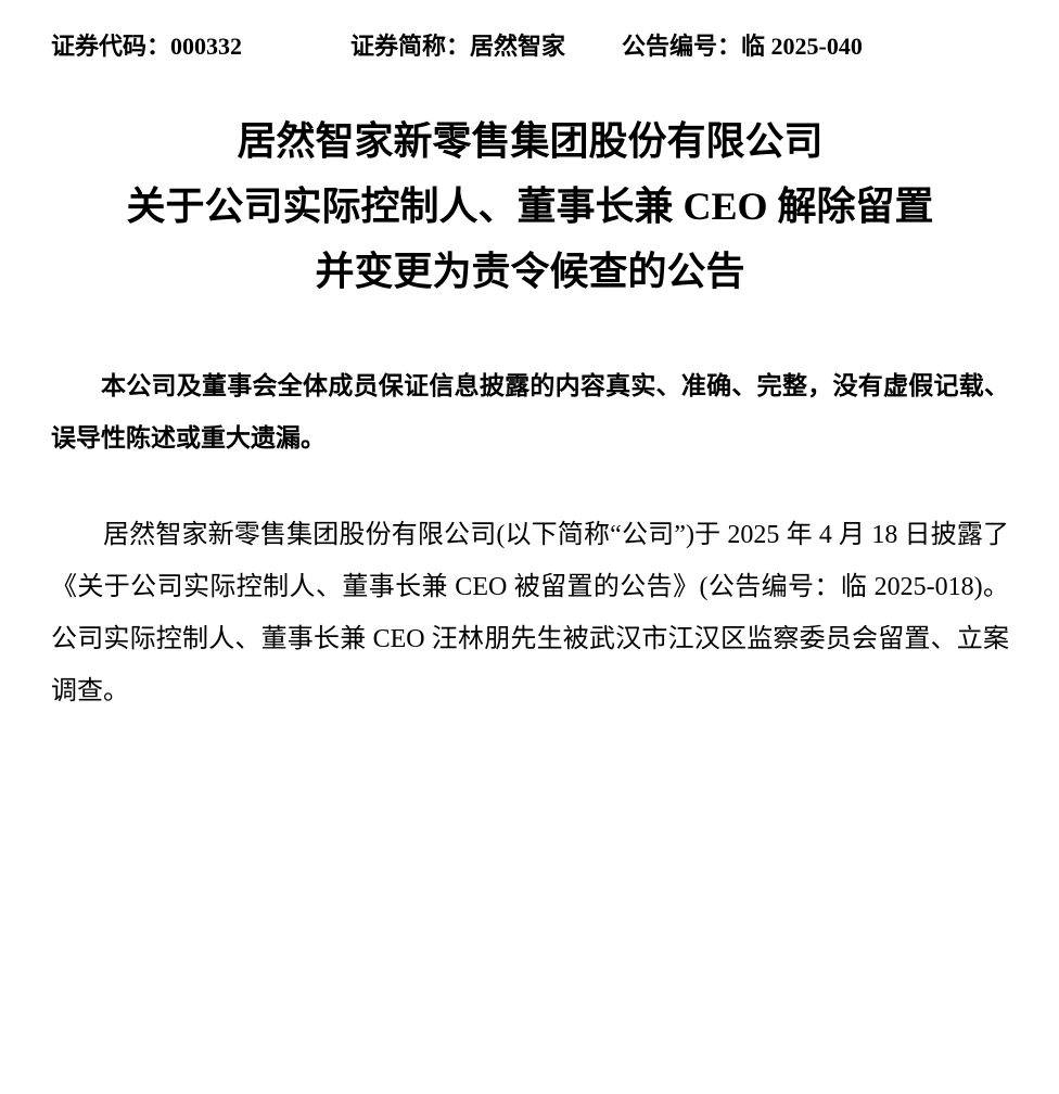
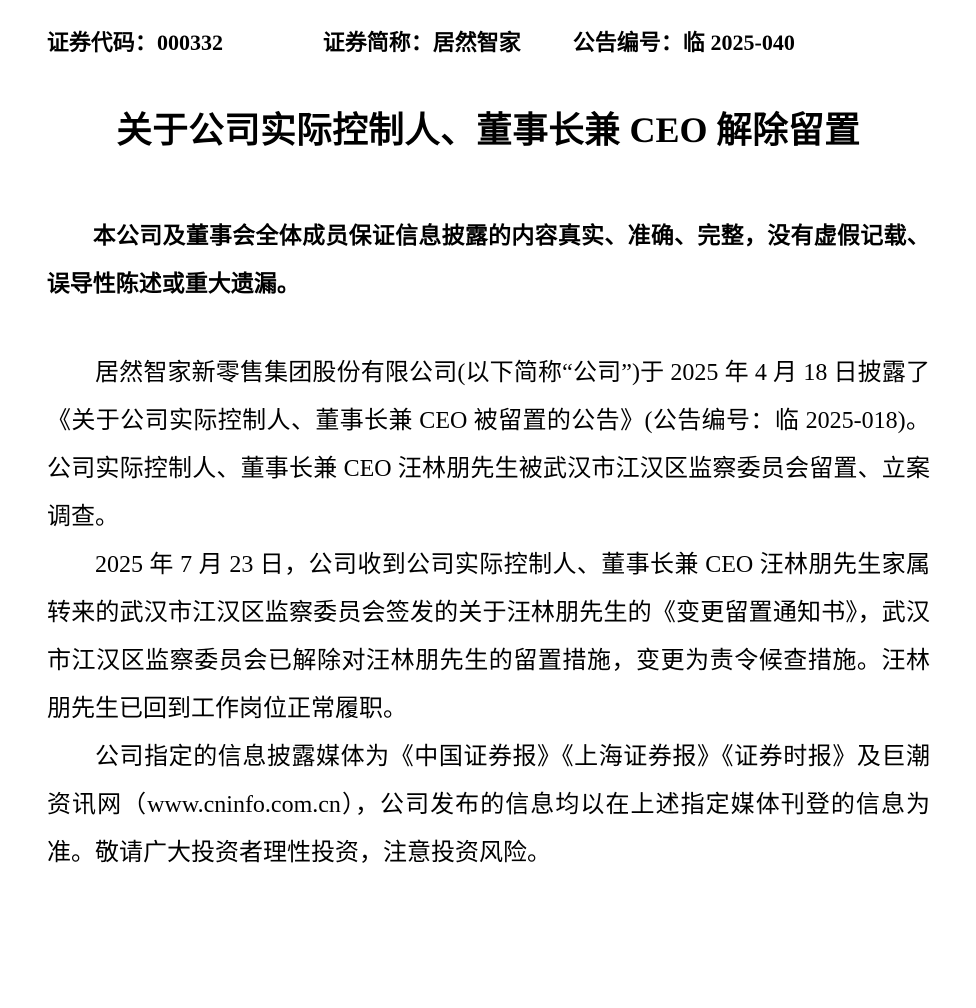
  证券代码：000332
  证券简称：居然智家
  公告编号：临 2025-040
- 居然智家新零售集团股份有限公司
  关于公司实际控制人、董事长兼 CEO 解除留置
- 并变更为责令候查的公告
  本公司及董事会全体成员保证信息披露的内容真实、准确、完整，没有虚假记载、误导性陈述或重大遗漏。
  居然智家新零售集团股份有限公司(以下简称“公司”)于 2025 年 4 月 18 日披露了《关于公司实际控制人、董事长兼 CEO 被留置的公告》(公告编号：临 2025-018)。公司实际控制人、董事长兼 CEO 汪林朋先生被武汉市江汉区监察委员会留置、立案调查。
+ 2025 年 7 月 23 日，公司收到公司实际控制人、董事长兼 CEO 汪林朋先生家属转来的武汉市江汉区监察委员会签发的关于汪林朋先生的《变更留置通知书》，武汉市江汉区监察委员会已解除对汪林朋先生的留置措施，变更为责令候查措施。汪林朋先生已回到工作岗位正常履职。
+ 公司指定的信息披露媒体为《中国证券报》《上海证券报》《证券时报》及巨潮资讯网（www.cninfo.com.cn），公司发布的信息均以在上述指定媒体刊登的信息为准。敬请广大投资者理性投资，注意投资风险。
